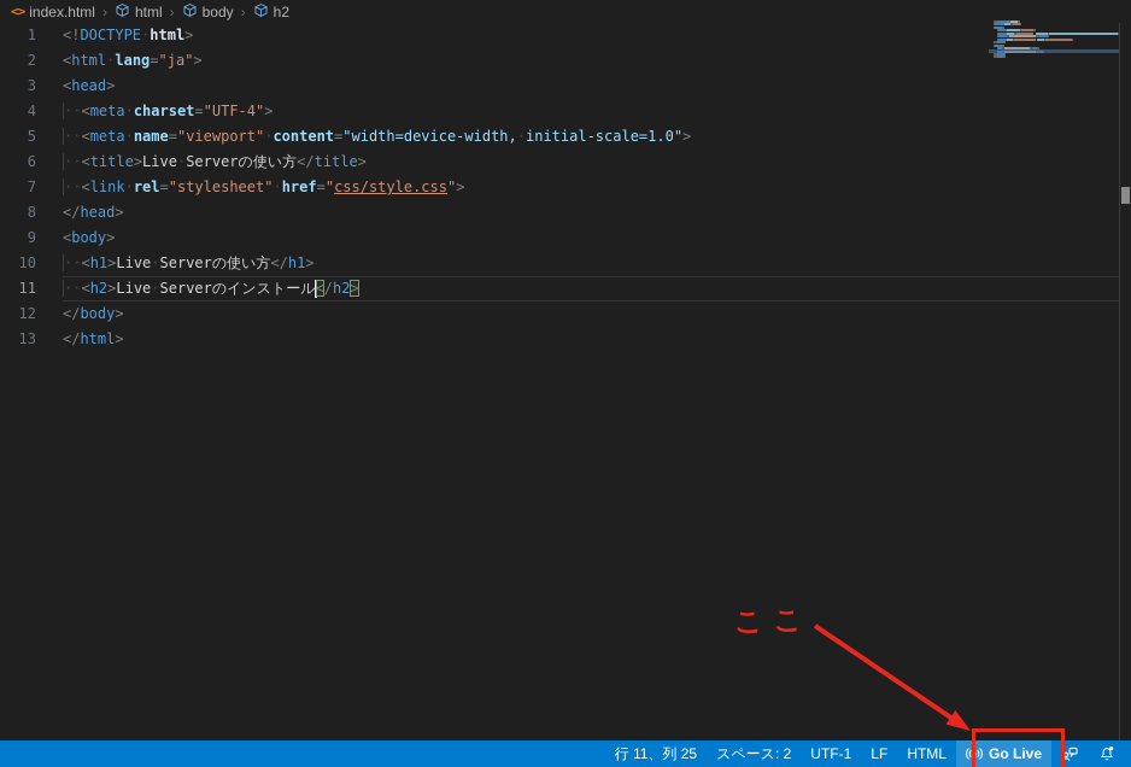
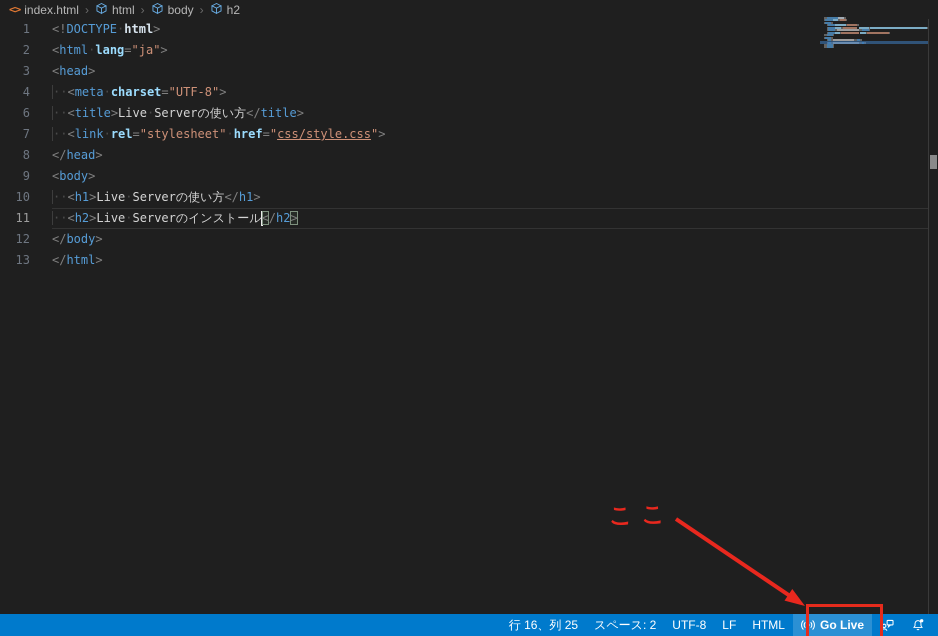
  <>
  index.html
  ›
  html
  ›
  body
  ›
  h2
  1
  <!DOCTYPE·html>
  2
  <html·lang="ja">
  3
  <head>
  4
- ··<meta·charset="UTF-4">
+ ··<meta·charset="UTF-8">
- 5
- ··<meta·name="viewport"·content="width=device-width,·initial-scale=1.0">
  6
  ··<title>Live·Serverの使い方</title>
  7
  ··<link·rel="stylesheet"·href="css/style.css">
  8
  </head>
  9
  <body>
  10
  ··<h1>Live·Serverの使い方</h1>
  11
  ··<h2>Live·Serverのインストール</h2>
  12
  </body>
  13
  </html>
- 行 11、列 25
+ 行 16、列 25
  スペース: 2
- UTF-1
+ UTF-8
  LF
  HTML
  Go Live
